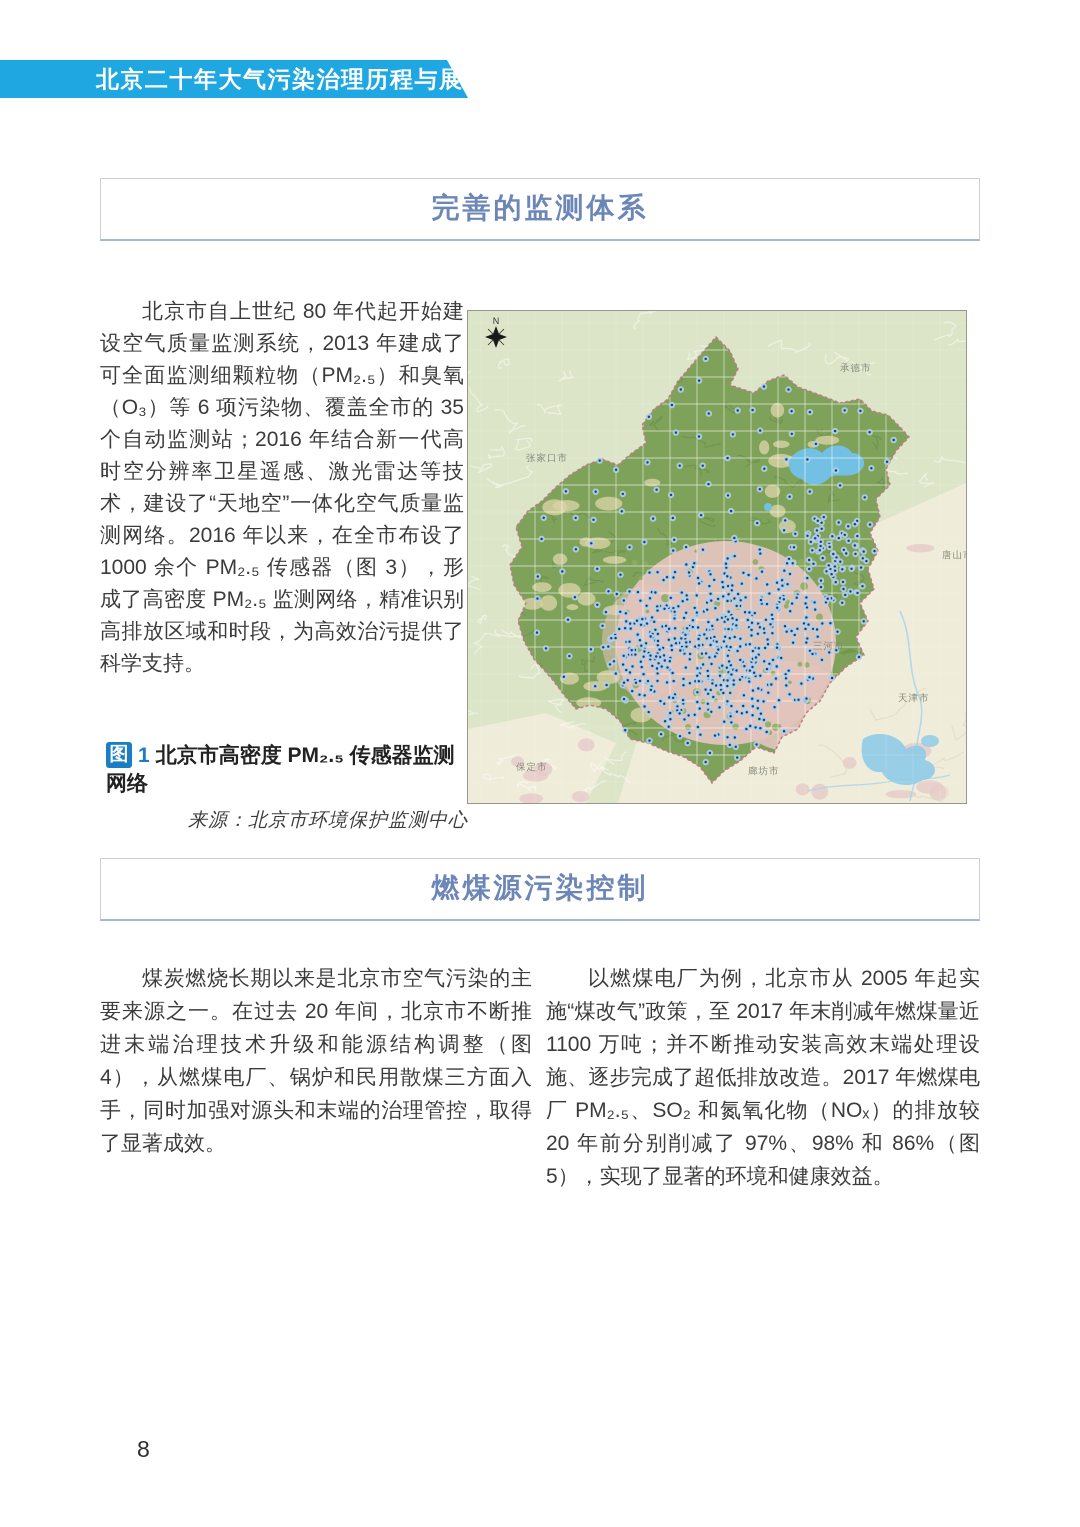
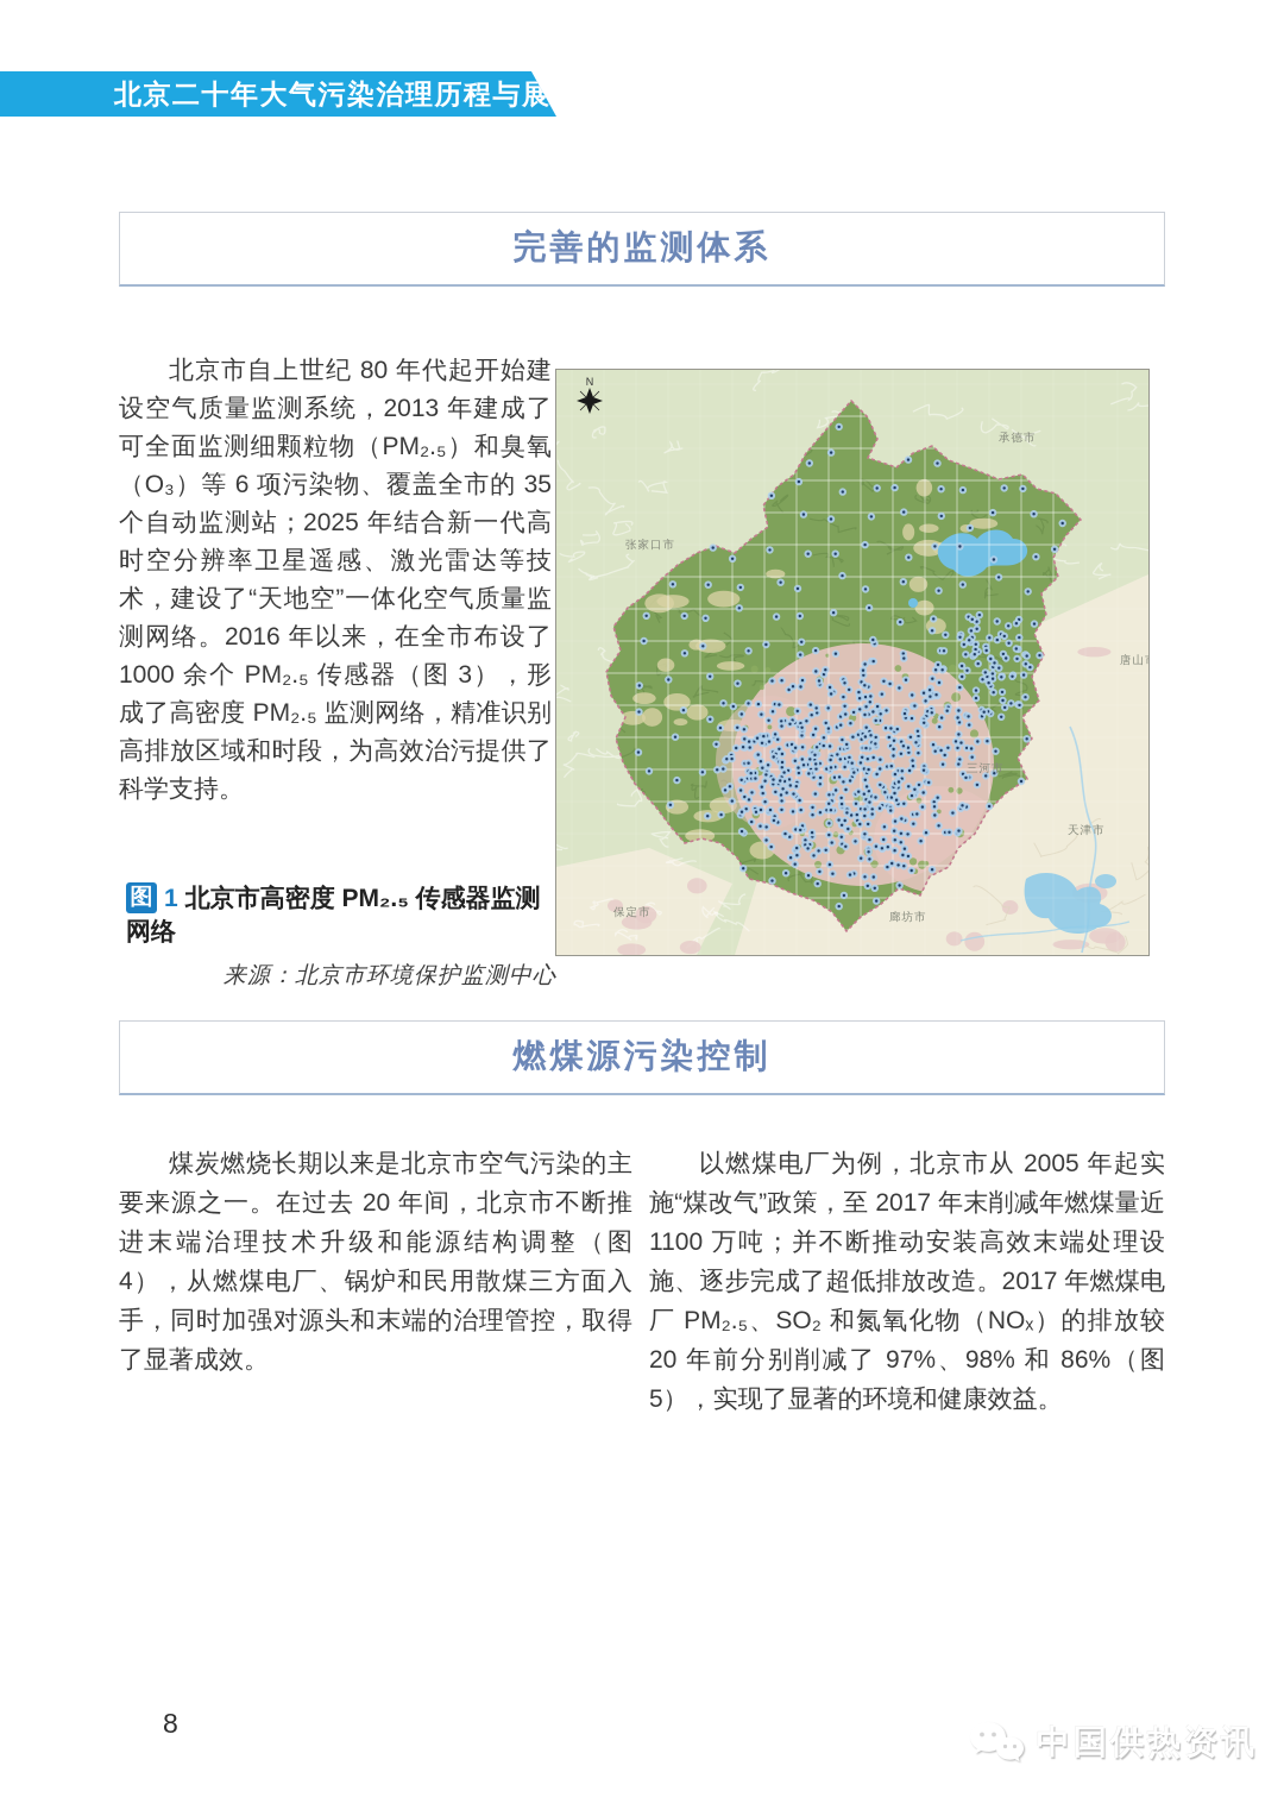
  北京二十年大气污染治理历程与展
  完善的监测体系
- 北京市自上世纪 80 年代起开始建设空气质量监测系统，2013 年建成了可全面监测细颗粒物（PM₂.₅）和臭氧（O₃）等 6 项污染物、覆盖全市的 35 个自动监测站；2016 年结合新一代高时空分辨率卫星遥感、激光雷达等技术，建设了“天地空”一体化空气质量监测网络。2016 年以来，在全市布设了 1000 余个 PM₂.₅ 传感器（图 3），形成了高密度 PM₂.₅ 监测网络，精准识别高排放区域和时段，为高效治污提供了科学支持。
+ 北京市自上世纪 80 年代起开始建设空气质量监测系统，2013 年建成了可全面监测细颗粒物（PM₂.₅）和臭氧（O₃）等 6 项污染物、覆盖全市的 35 个自动监测站；2025 年结合新一代高时空分辨率卫星遥感、激光雷达等技术，建设了“天地空”一体化空气质量监测网络。2016 年以来，在全市布设了 1000 余个 PM₂.₅ 传感器（图 3），形成了高密度 PM₂.₅ 监测网络，精准识别高排放区域和时段，为高效治污提供了科学支持。
  N
  张家口市
  承德市
  三河市
  天津市
  廊坊市
  保定市
  图 1 北京市高密度 PM₂.₅ 传感器监测网络
  来源：北京市环境保护监测中心
  燃煤源污染控制
  煤炭燃烧长期以来是北京市空气污染的主要来源之一。在过去 20 年间，北京市不断推进末端治理技术升级和能源结构调整（图 4），从燃煤电厂、锅炉和民用散煤三方面入手，同时加强对源头和末端的治理管控，取得了显著成效。
  以燃煤电厂为例，北京市从 2005 年起实施“煤改气”政策，至 2017 年末削减年燃煤量近 1100 万吨；并不断推动安装高效末端处理设施、逐步完成了超低排放改造。2017 年燃煤电厂 PM₂.₅、SO₂ 和氮氧化物（NOₓ）的排放较 20 年前分别削减了 97%、98% 和 86%（图 5），实现了显著的环境和健康效益。
  8
+ 中国供热资讯
